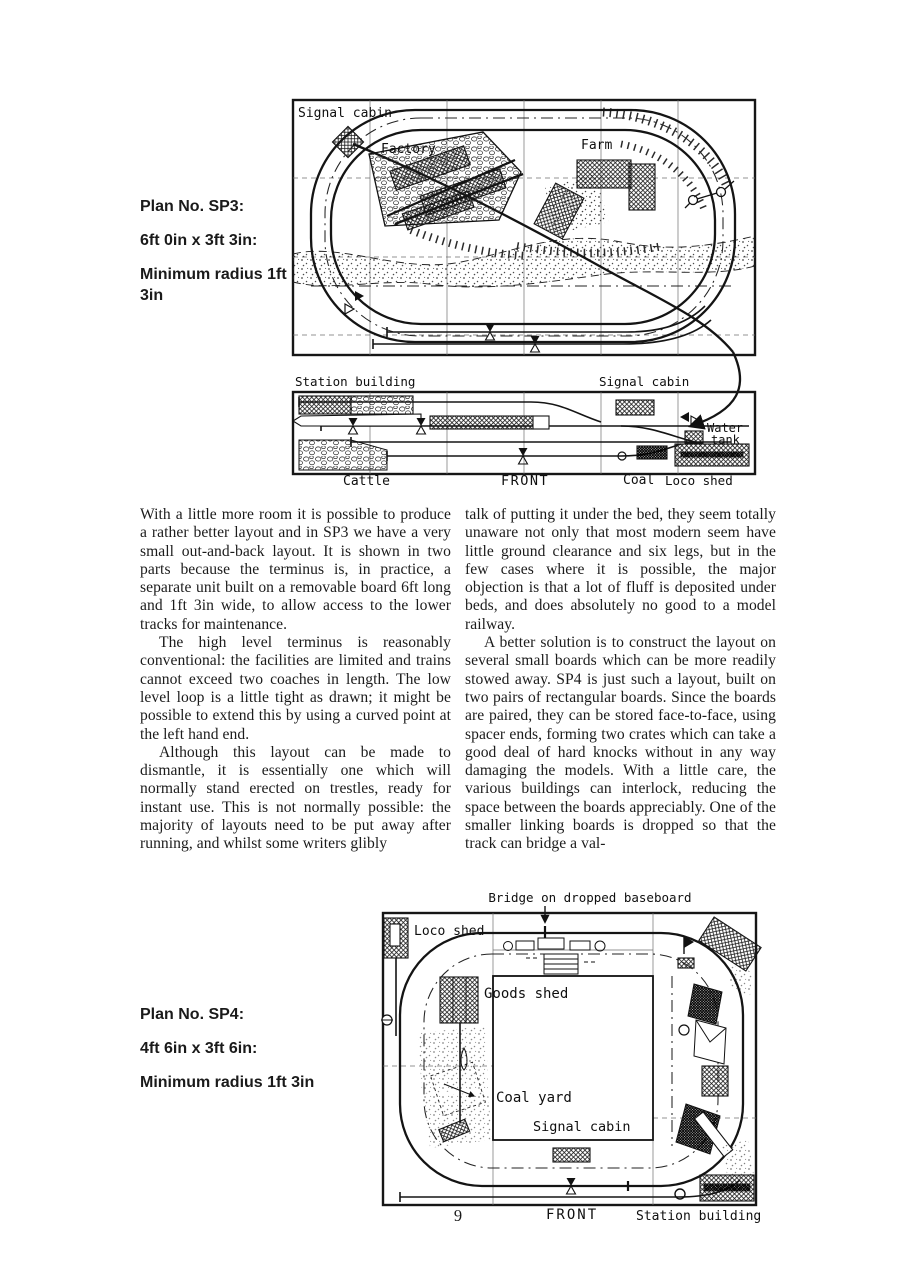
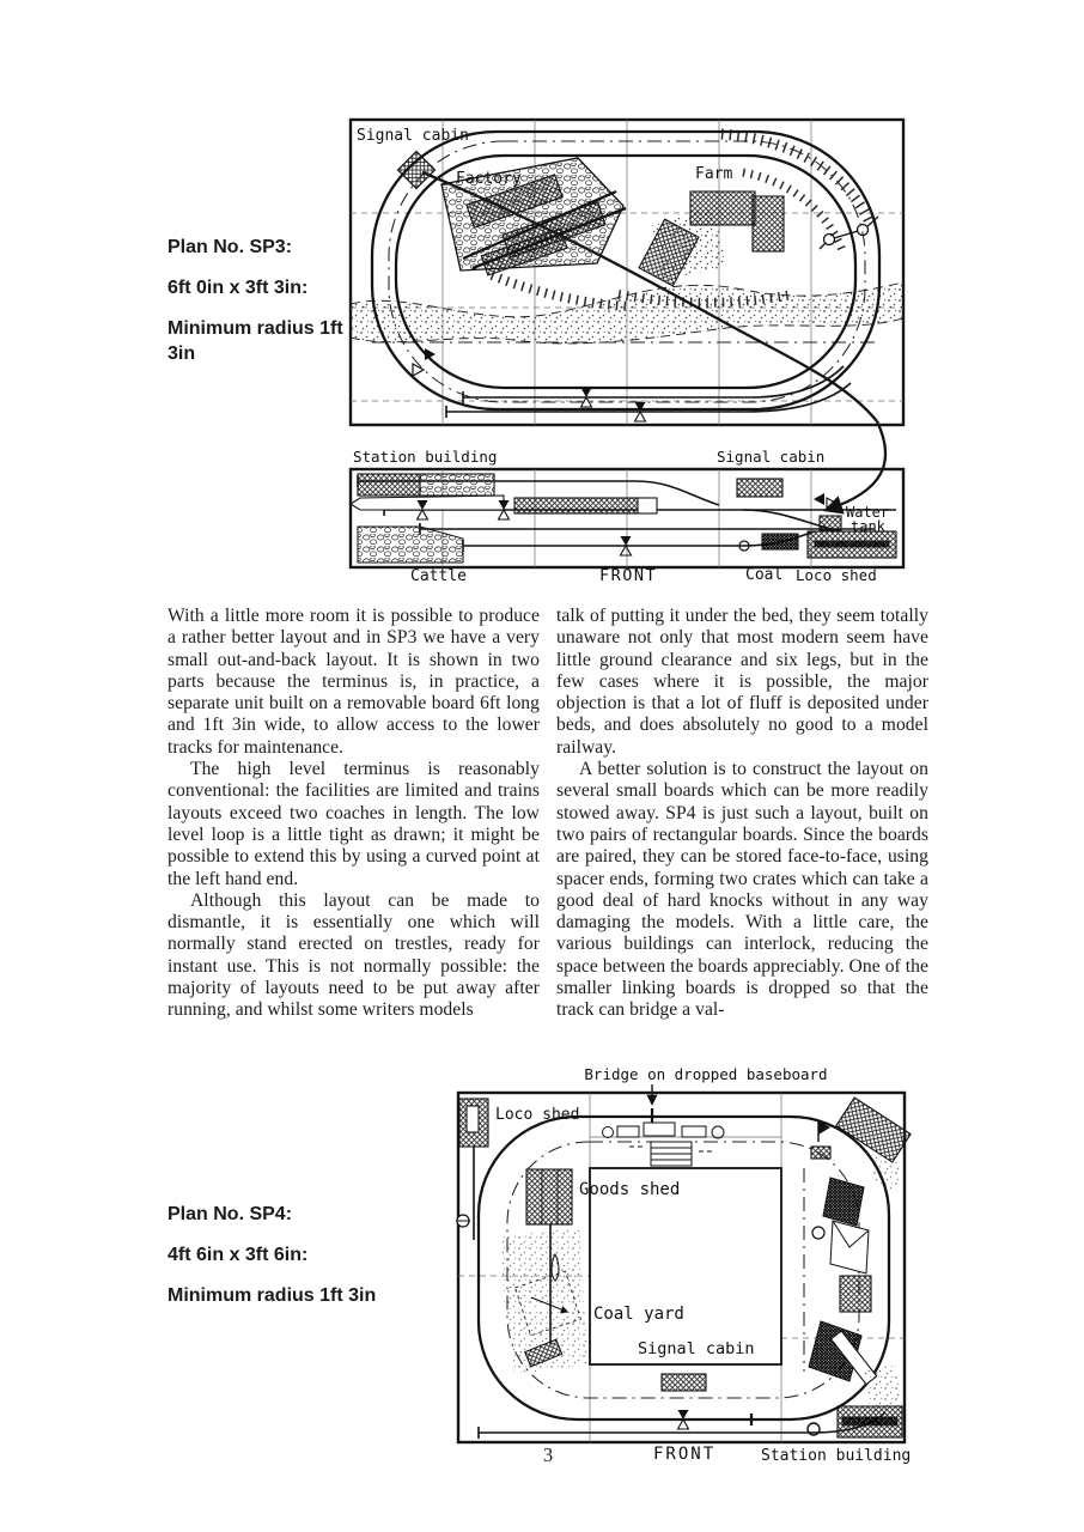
  Plan No. SP3:
  6ft 0in x 3ft 3in:
  Minimum radius 1ft 3in
  Signal cabin
  Factory
  Farm
  Station building
  Signal cabin
  Cattle
  FRONT
  Coal
  Loco shed
  Water
  tank
  With a little more room it is possible to produce a rather better layout and in SP3 we have a very small out-and-back layout. It is shown in two parts because the terminus is, in practice, a separate unit built on a removable board 6ft long and 1ft 3in wide, to allow access to the lower tracks for maintenance.
- The high level terminus is reasonably conventional: the facilities are limited and trains cannot exceed two coaches in length. The low level loop is a little tight as drawn; it might be possible to extend this by using a curved point at the left hand end.
+ The high level terminus is reasonably conventional: the facilities are limited and trains layouts exceed two coaches in length. The low level loop is a little tight as drawn; it might be possible to extend this by using a curved point at the left hand end.
- Although this layout can be made to dismantle, it is essentially one which will normally stand erected on trestles, ready for instant use. This is not normally possible: the majority of layouts need to be put away after running, and whilst some writers glibly
+ Although this layout can be made to dismantle, it is essentially one which will normally stand erected on trestles, ready for instant use. This is not normally possible: the majority of layouts need to be put away after running, and whilst some writers models
  talk of putting it under the bed, they seem totally unaware not only that most modern seem have little ground clearance and six legs, but in the few cases where it is possible, the major objection is that a lot of fluff is deposited under beds, and does absolutely no good to a model railway.
  A better solution is to construct the layout on several small boards which can be more readily stowed away. SP4 is just such a layout, built on two pairs of rectangular boards. Since the boards are paired, they can be stored face-to-face, using spacer ends, forming two crates which can take a good deal of hard knocks without in any way damaging the models. With a little care, the various buildings can interlock, reducing the space between the boards appreciably. One of the smaller linking boards is dropped so that the track can bridge a val-
  Plan No. SP4:
  4ft 6in x 3ft 6in:
  Minimum radius 1ft 3in
  Bridge on dropped baseboard
  Loco shed
  Goods shed
  Coal yard
  Signal cabin
  FRONT
  Station building
- 9
+ 3
